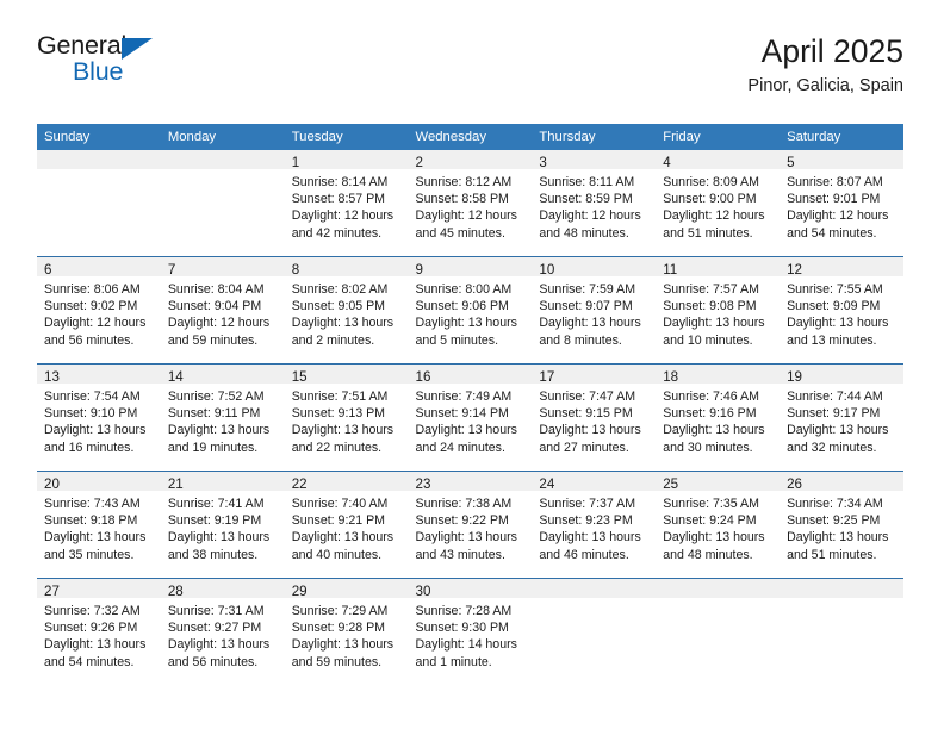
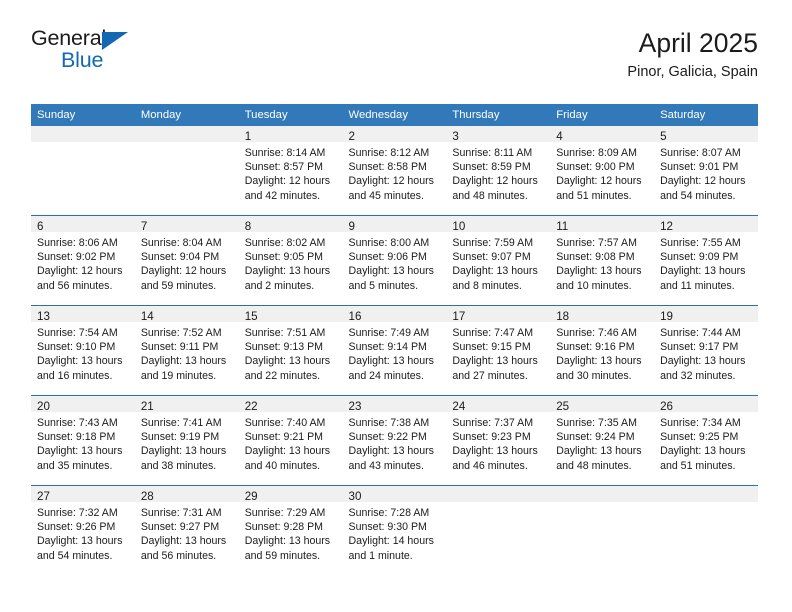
  General
  Blue
  April 2025
  Pinor, Galicia, Spain
  Sunday	Monday	Tuesday	Wednesday	Thursday	Friday	Saturday
  		1Sunrise: 8:14 AMSunset: 8:57 PMDaylight: 12 hoursand 42 minutes.	2Sunrise: 8:12 AMSunset: 8:58 PMDaylight: 12 hoursand 45 minutes.	3Sunrise: 8:11 AMSunset: 8:59 PMDaylight: 12 hoursand 48 minutes.	4Sunrise: 8:09 AMSunset: 9:00 PMDaylight: 12 hoursand 51 minutes.	5Sunrise: 8:07 AMSunset: 9:01 PMDaylight: 12 hoursand 54 minutes.
- 6Sunrise: 8:06 AMSunset: 9:02 PMDaylight: 12 hoursand 56 minutes.	7Sunrise: 8:04 AMSunset: 9:04 PMDaylight: 12 hoursand 59 minutes.	8Sunrise: 8:02 AMSunset: 9:05 PMDaylight: 13 hoursand 2 minutes.	9Sunrise: 8:00 AMSunset: 9:06 PMDaylight: 13 hoursand 5 minutes.	10Sunrise: 7:59 AMSunset: 9:07 PMDaylight: 13 hoursand 8 minutes.	11Sunrise: 7:57 AMSunset: 9:08 PMDaylight: 13 hoursand 10 minutes.	12Sunrise: 7:55 AMSunset: 9:09 PMDaylight: 13 hoursand 13 minutes.
+ 6Sunrise: 8:06 AMSunset: 9:02 PMDaylight: 12 hoursand 56 minutes.	7Sunrise: 8:04 AMSunset: 9:04 PMDaylight: 12 hoursand 59 minutes.	8Sunrise: 8:02 AMSunset: 9:05 PMDaylight: 13 hoursand 2 minutes.	9Sunrise: 8:00 AMSunset: 9:06 PMDaylight: 13 hoursand 5 minutes.	10Sunrise: 7:59 AMSunset: 9:07 PMDaylight: 13 hoursand 8 minutes.	11Sunrise: 7:57 AMSunset: 9:08 PMDaylight: 13 hoursand 10 minutes.	12Sunrise: 7:55 AMSunset: 9:09 PMDaylight: 13 hoursand 11 minutes.
  13Sunrise: 7:54 AMSunset: 9:10 PMDaylight: 13 hoursand 16 minutes.	14Sunrise: 7:52 AMSunset: 9:11 PMDaylight: 13 hoursand 19 minutes.	15Sunrise: 7:51 AMSunset: 9:13 PMDaylight: 13 hoursand 22 minutes.	16Sunrise: 7:49 AMSunset: 9:14 PMDaylight: 13 hoursand 24 minutes.	17Sunrise: 7:47 AMSunset: 9:15 PMDaylight: 13 hoursand 27 minutes.	18Sunrise: 7:46 AMSunset: 9:16 PMDaylight: 13 hoursand 30 minutes.	19Sunrise: 7:44 AMSunset: 9:17 PMDaylight: 13 hoursand 32 minutes.
  20Sunrise: 7:43 AMSunset: 9:18 PMDaylight: 13 hoursand 35 minutes.	21Sunrise: 7:41 AMSunset: 9:19 PMDaylight: 13 hoursand 38 minutes.	22Sunrise: 7:40 AMSunset: 9:21 PMDaylight: 13 hoursand 40 minutes.	23Sunrise: 7:38 AMSunset: 9:22 PMDaylight: 13 hoursand 43 minutes.	24Sunrise: 7:37 AMSunset: 9:23 PMDaylight: 13 hoursand 46 minutes.	25Sunrise: 7:35 AMSunset: 9:24 PMDaylight: 13 hoursand 48 minutes.	26Sunrise: 7:34 AMSunset: 9:25 PMDaylight: 13 hoursand 51 minutes.
  27Sunrise: 7:32 AMSunset: 9:26 PMDaylight: 13 hoursand 54 minutes.	28Sunrise: 7:31 AMSunset: 9:27 PMDaylight: 13 hoursand 56 minutes.	29Sunrise: 7:29 AMSunset: 9:28 PMDaylight: 13 hoursand 59 minutes.	30Sunrise: 7:28 AMSunset: 9:30 PMDaylight: 14 hoursand 1 minute.
